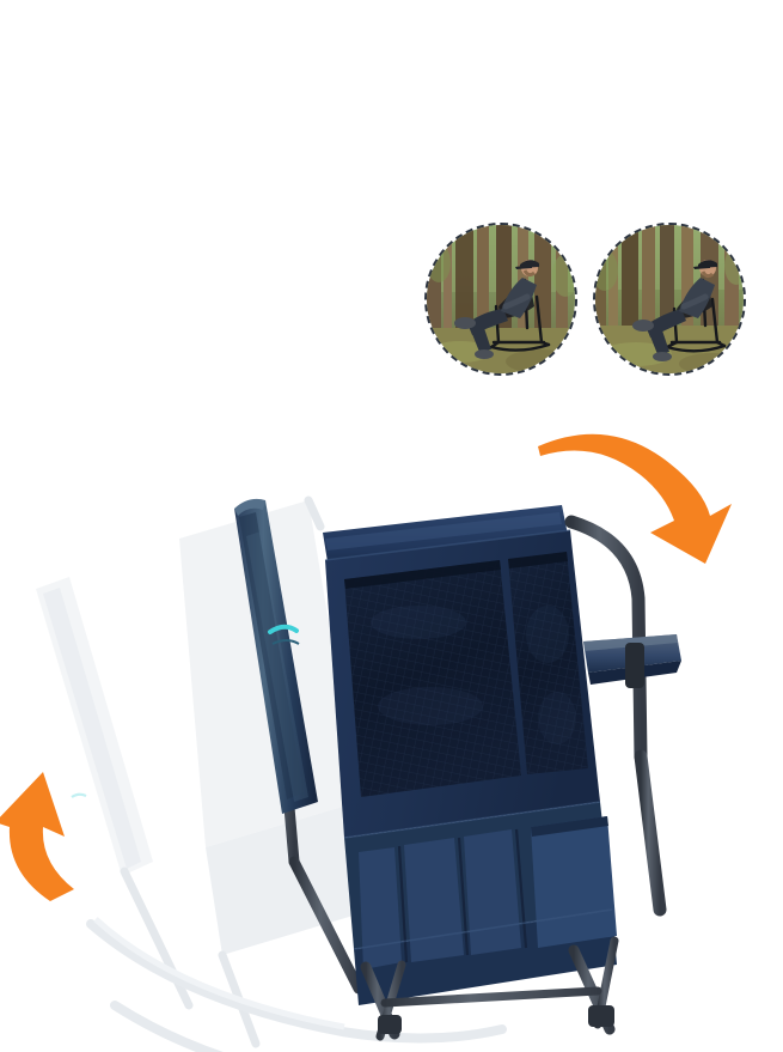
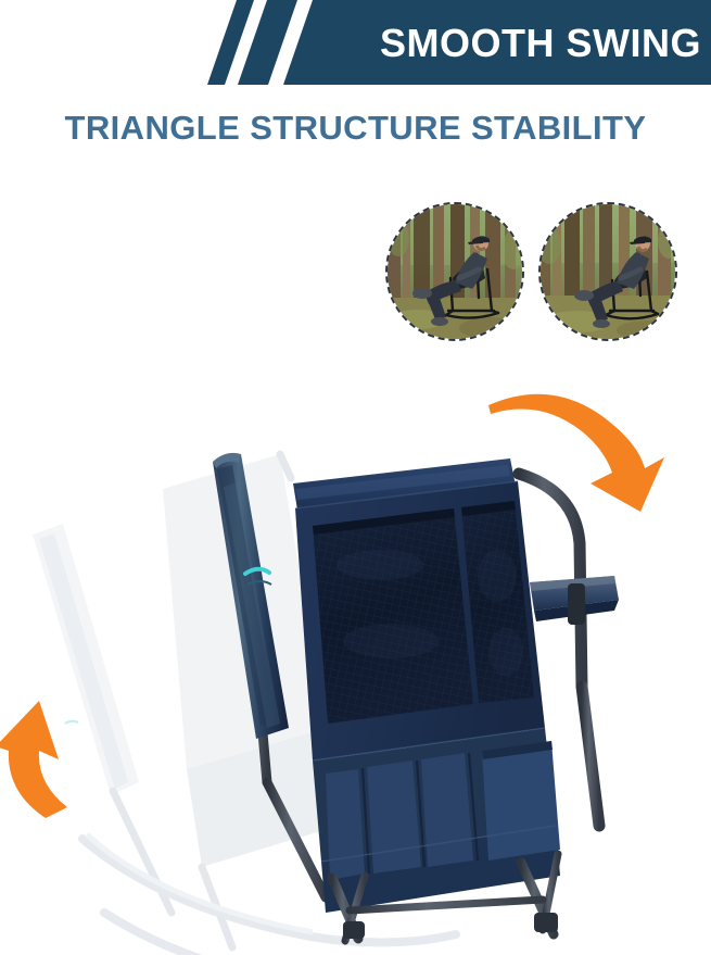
+ SMOOTH SWING
+ TRIANGLE STRUCTURE STABILITY
